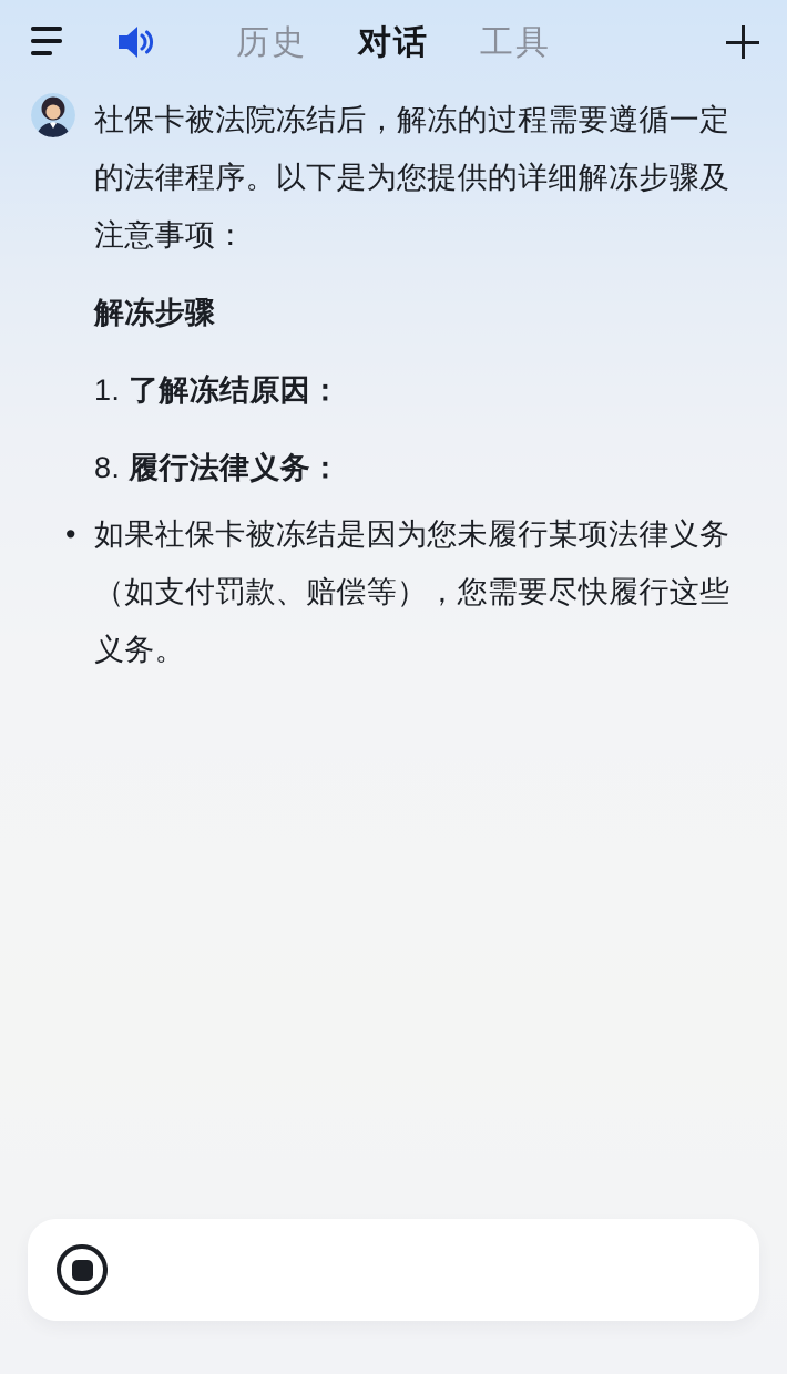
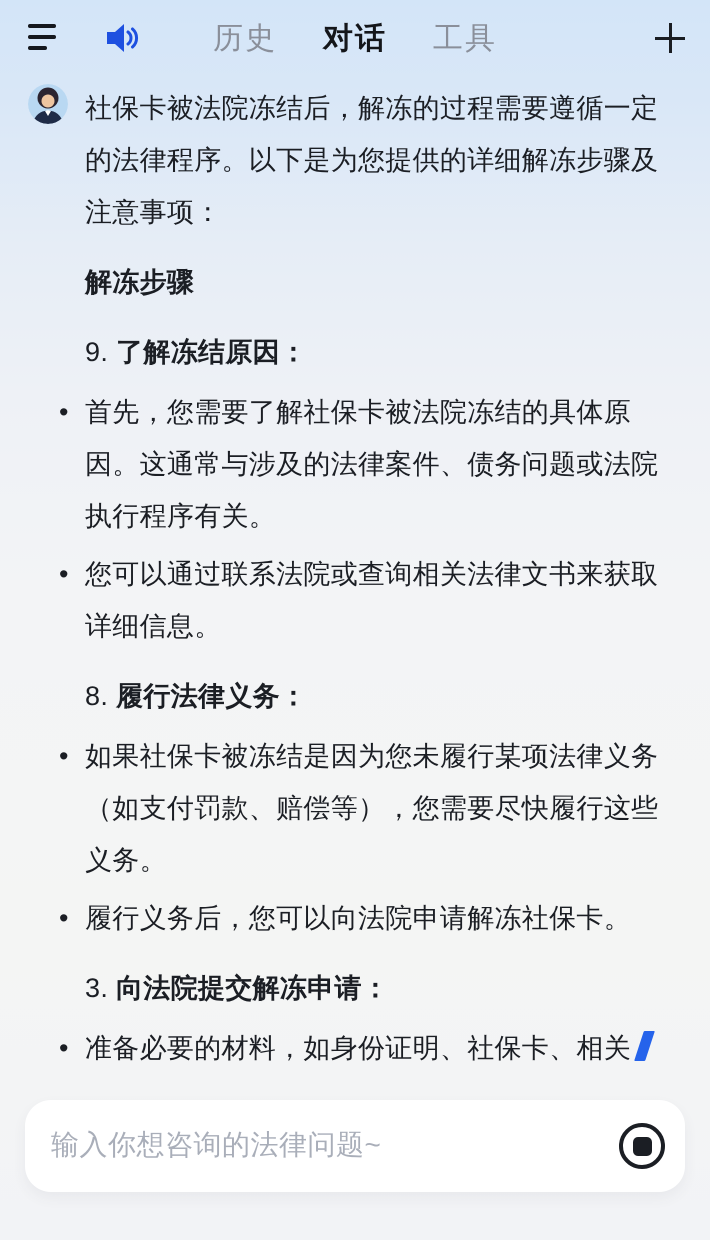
  历史
  对话
  工具
  社保卡被法院冻结后，解冻的过程需要遵循一定的法律程序。以下是为您提供的详细解冻步骤及注意事项：
  解冻步骤
- 1. 了解冻结原因：
+ 9. 了解冻结原因：
+ 首先，您需要了解社保卡被法院冻结的具体原因。这通常与涉及的法律案件、债务问题或法院执行程序有关。
+ 您可以通过联系法院或查询相关法律文书来获取详细信息。
  8. 履行法律义务：
  如果社保卡被冻结是因为您未履行某项法律义务（如支付罚款、赔偿等），您需要尽快履行这些义务。
+ 履行义务后，您可以向法院申请解冻社保卡。
+ 3. 向法院提交解冻申请：
+ 准备必要的材料，如身份证明、社保卡、相关
+ 输入你想咨询的法律问题~
